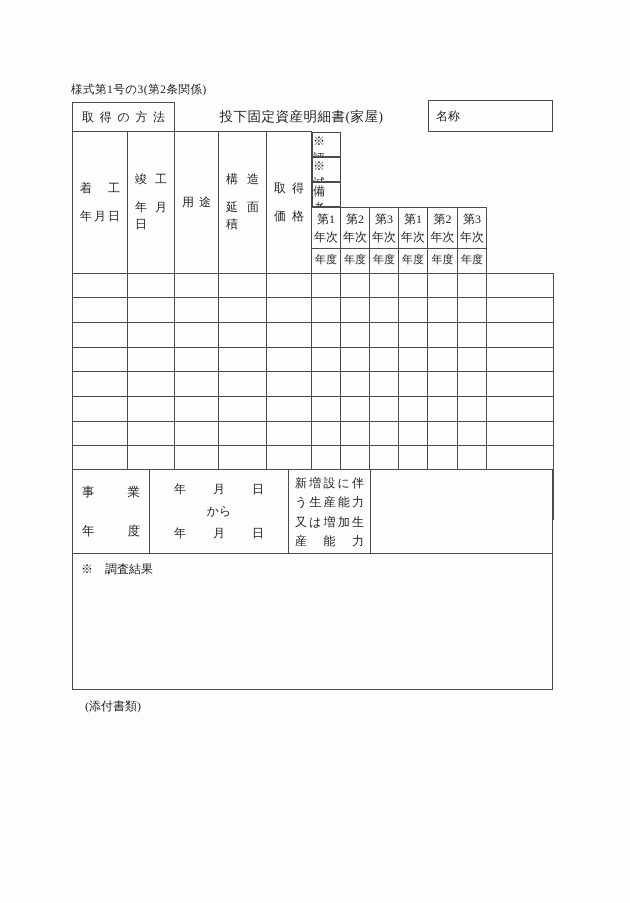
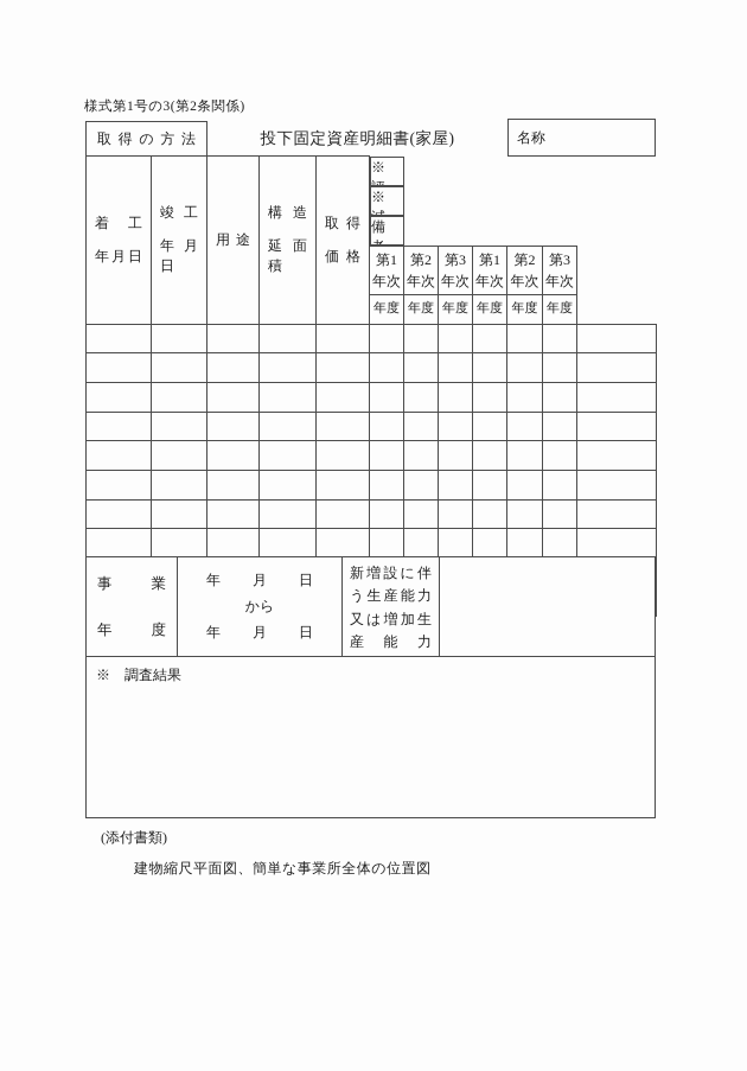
  様式第1号の3(第2条関係)
  取 得 の 方 法
  投下固定資産明細書(家屋)
  名称
  着 工 年月日	竣 工 年月日	用 途	構 造 延面積	取 得 価 格	※ ※ 備
  第1 年次	第2 年次	第3 年次	第1 年次	第2 年次	第3 年次
  年度	年度	年度	年度	年度	年度
  事 業
  年 度
  年 月 日
  から
  年 月 日
  新増設に伴
  う生産能力
  又は増加生
  産 能 力
  ※ 調査結果
  (添付書類)
+ 建物縮尺平面図、簡単な事業所全体の位置図
